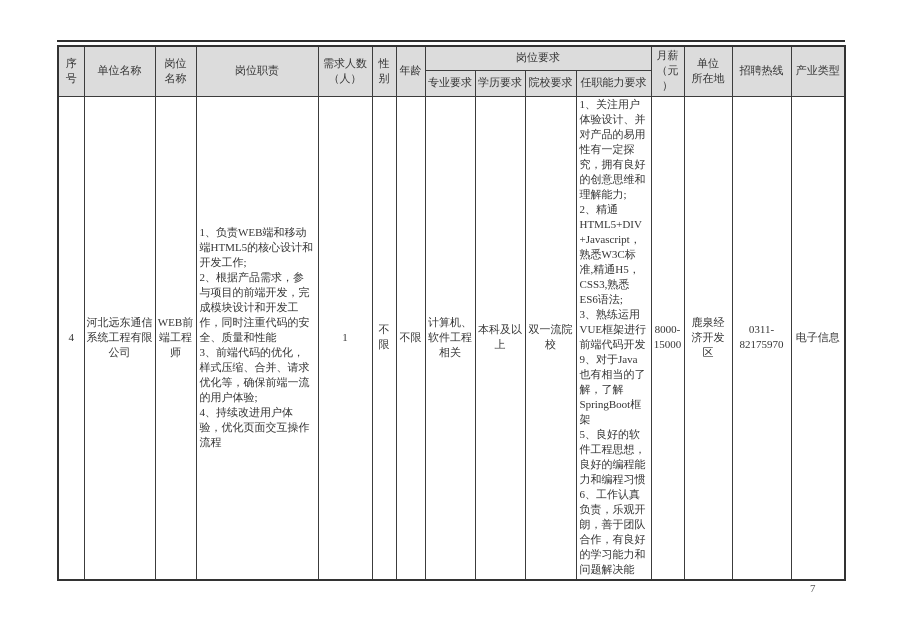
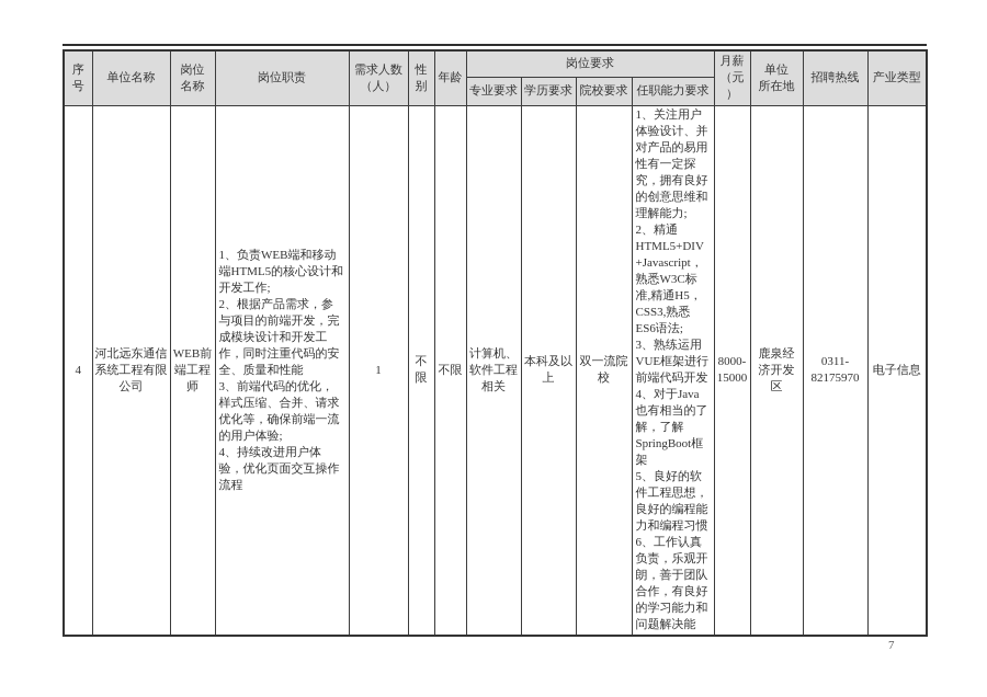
  序号	单位名称	岗位 名称	岗位职责	需求人数 （人）	性 别	年龄	岗位要求	月薪 （元）	单位 所在地	招聘热线	产业类型
  专业要求	学历要求	院校要求	任职能力要求
- 4	河北远东通信 系统工程有限 公司	WEB前 端工程 师	1、负责WEB端和移动端HTML5的核心设计和开发工作; 2、根据产品需求，参与项目的前端开发，完成模块设计和开发工作，同时注重代码的安全、质量和性能 3、前端代码的优化，样式压缩、合并、请求优化等，确保前端一流的用户体验; 4、持续改进用户体验，优化页面交互操作流程	1	不限	不限	计算机、 软件工程 相关	本科及以 上	双一流院 校	1、关注用户体验设计、并对产品的易用性有一定探究，拥有良好的创意思维和理解能力; 2、精通HTML5+DIV+Javascript，熟悉W3C标准,精通H5，CSS3,熟悉ES6语法; 3、熟练运用VUE框架进行前端代码开发 9、对于Java也有相当的了解，了解SpringBoot框架 5、良好的软件工程思想，良好的编程能力和编程习惯 6、工作认真负责，乐观开朗，善于团队合作，有良好的学习能力和问题解决能	8000- 15000	鹿泉经 济开发 区	0311- 82175970	电子信息
+ 4	河北远东通信 系统工程有限 公司	WEB前 端工程 师	1、负责WEB端和移动端HTML5的核心设计和开发工作; 2、根据产品需求，参与项目的前端开发，完成模块设计和开发工作，同时注重代码的安全、质量和性能 3、前端代码的优化，样式压缩、合并、请求优化等，确保前端一流的用户体验; 4、持续改进用户体验，优化页面交互操作流程	1	不限	不限	计算机、 软件工程 相关	本科及以 上	双一流院 校	1、关注用户体验设计、并对产品的易用性有一定探究，拥有良好的创意思维和理解能力; 2、精通HTML5+DIV+Javascript，熟悉W3C标准,精通H5，CSS3,熟悉ES6语法; 3、熟练运用VUE框架进行前端代码开发 4、对于Java也有相当的了解，了解SpringBoot框架 5、良好的软件工程思想，良好的编程能力和编程习惯 6、工作认真负责，乐观开朗，善于团队合作，有良好的学习能力和问题解决能	8000- 15000	鹿泉经 济开发 区	0311- 82175970	电子信息
  7
